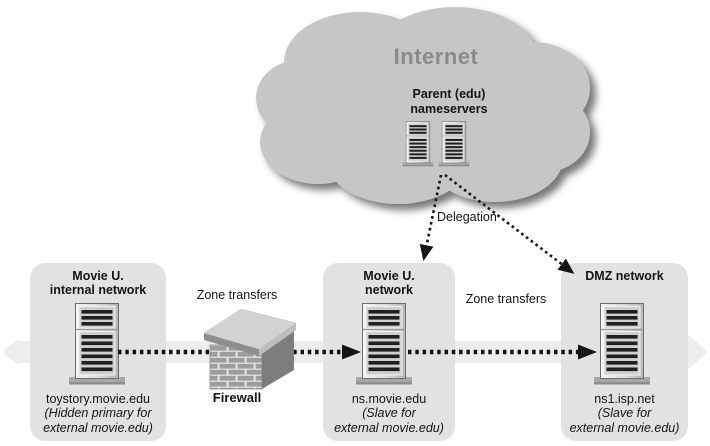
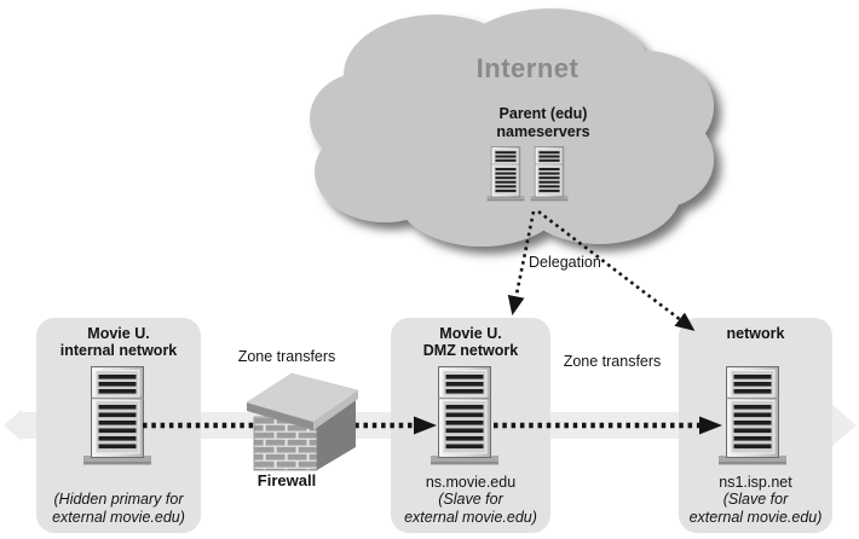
  Movie U.
  internal network
- toystory.movie.edu
  (Hidden primary for
  external movie.edu)
  Movie U.
- network
+ DMZ network
  ns.movie.edu
  (Slave for
  external movie.edu)
- DMZ network
+ network
  ns1.isp.net
  (Slave for
  external movie.edu)
  Internet
  Parent (edu)
  nameservers
  Zone transfers
  Zone transfers
  Firewall
  Delegation
